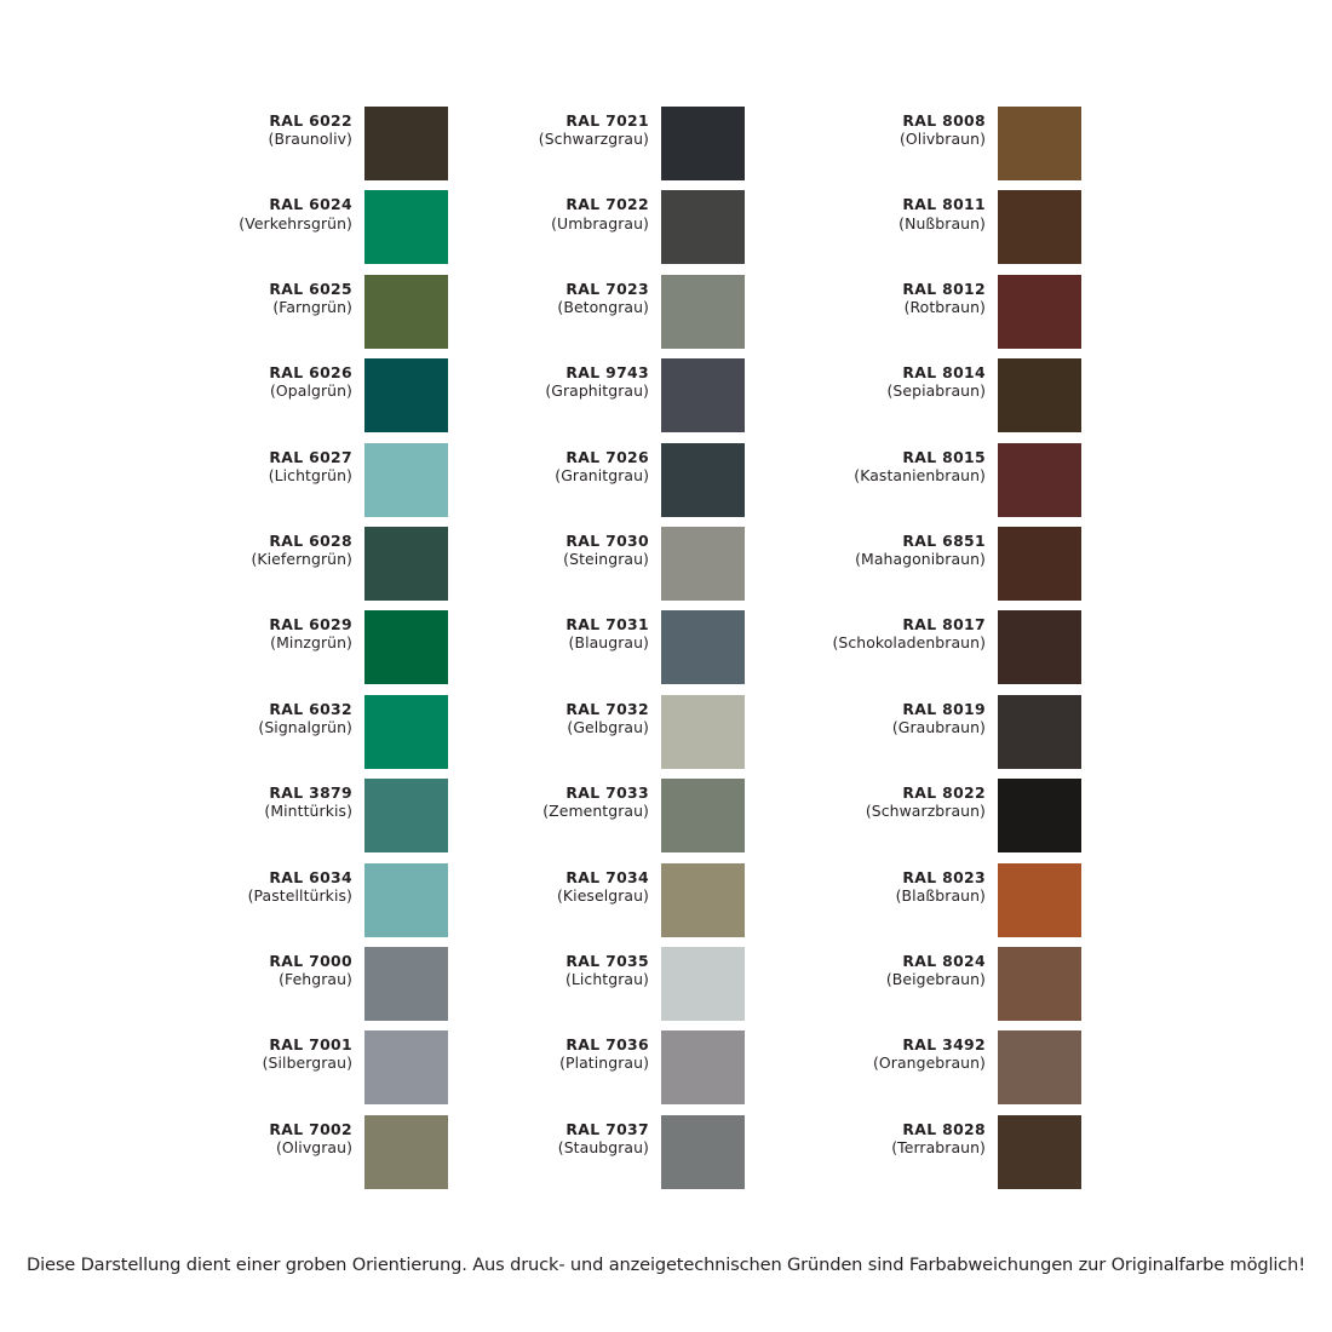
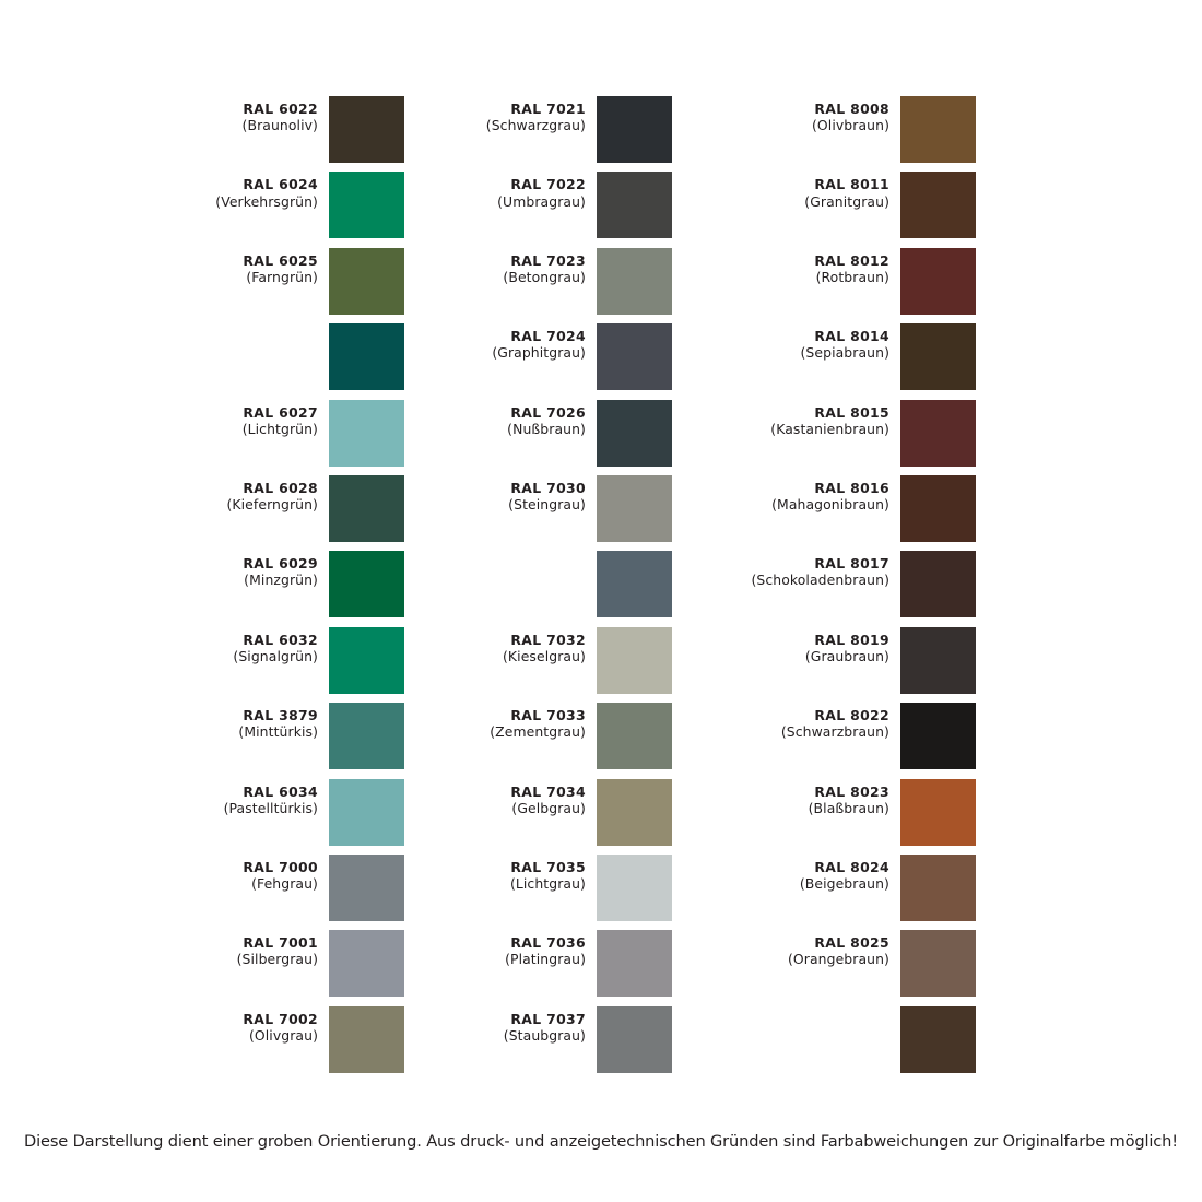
  RAL 6022
  (Braunoliv)
  RAL 6024
  (Verkehrsgrün)
  RAL 6025
  (Farngrün)
- RAL 6026
- (Opalgrün)
  RAL 6027
  (Lichtgrün)
  RAL 6028
  (Kieferngrün)
  RAL 6029
  (Minzgrün)
  RAL 6032
  (Signalgrün)
  RAL 3879
  (Minttürkis)
  RAL 6034
  (Pastelltürkis)
  RAL 7000
  (Fehgrau)
  RAL 7001
  (Silbergrau)
  RAL 7002
  (Olivgrau)
  RAL 7021
  (Schwarzgrau)
  RAL 7022
  (Umbragrau)
  RAL 7023
  (Betongrau)
- RAL 9743
+ RAL 7024
  (Graphitgrau)
  RAL 7026
- (Granitgrau)
+ (Nußbraun)
  RAL 7030
  (Steingrau)
- RAL 7031
- (Blaugrau)
  RAL 7032
- (Gelbgrau)
+ (Kieselgrau)
  RAL 7033
  (Zementgrau)
  RAL 7034
- (Kieselgrau)
+ (Gelbgrau)
  RAL 7035
  (Lichtgrau)
  RAL 7036
  (Platingrau)
  RAL 7037
  (Staubgrau)
  RAL 8008
  (Olivbraun)
  RAL 8011
- (Nußbraun)
+ (Granitgrau)
  RAL 8012
  (Rotbraun)
  RAL 8014
  (Sepiabraun)
  RAL 8015
  (Kastanienbraun)
- RAL 6851
+ RAL 8016
  (Mahagonibraun)
  RAL 8017
  (Schokoladenbraun)
  RAL 8019
  (Graubraun)
  RAL 8022
  (Schwarzbraun)
  RAL 8023
  (Blaßbraun)
  RAL 8024
  (Beigebraun)
- RAL 3492
+ RAL 8025
  (Orangebraun)
- RAL 8028
- (Terrabraun)
  Diese Darstellung dient einer groben Orientierung. Aus druck- und anzeigetechnischen Gründen sind Farbabweichungen zur Originalfarbe möglich!
